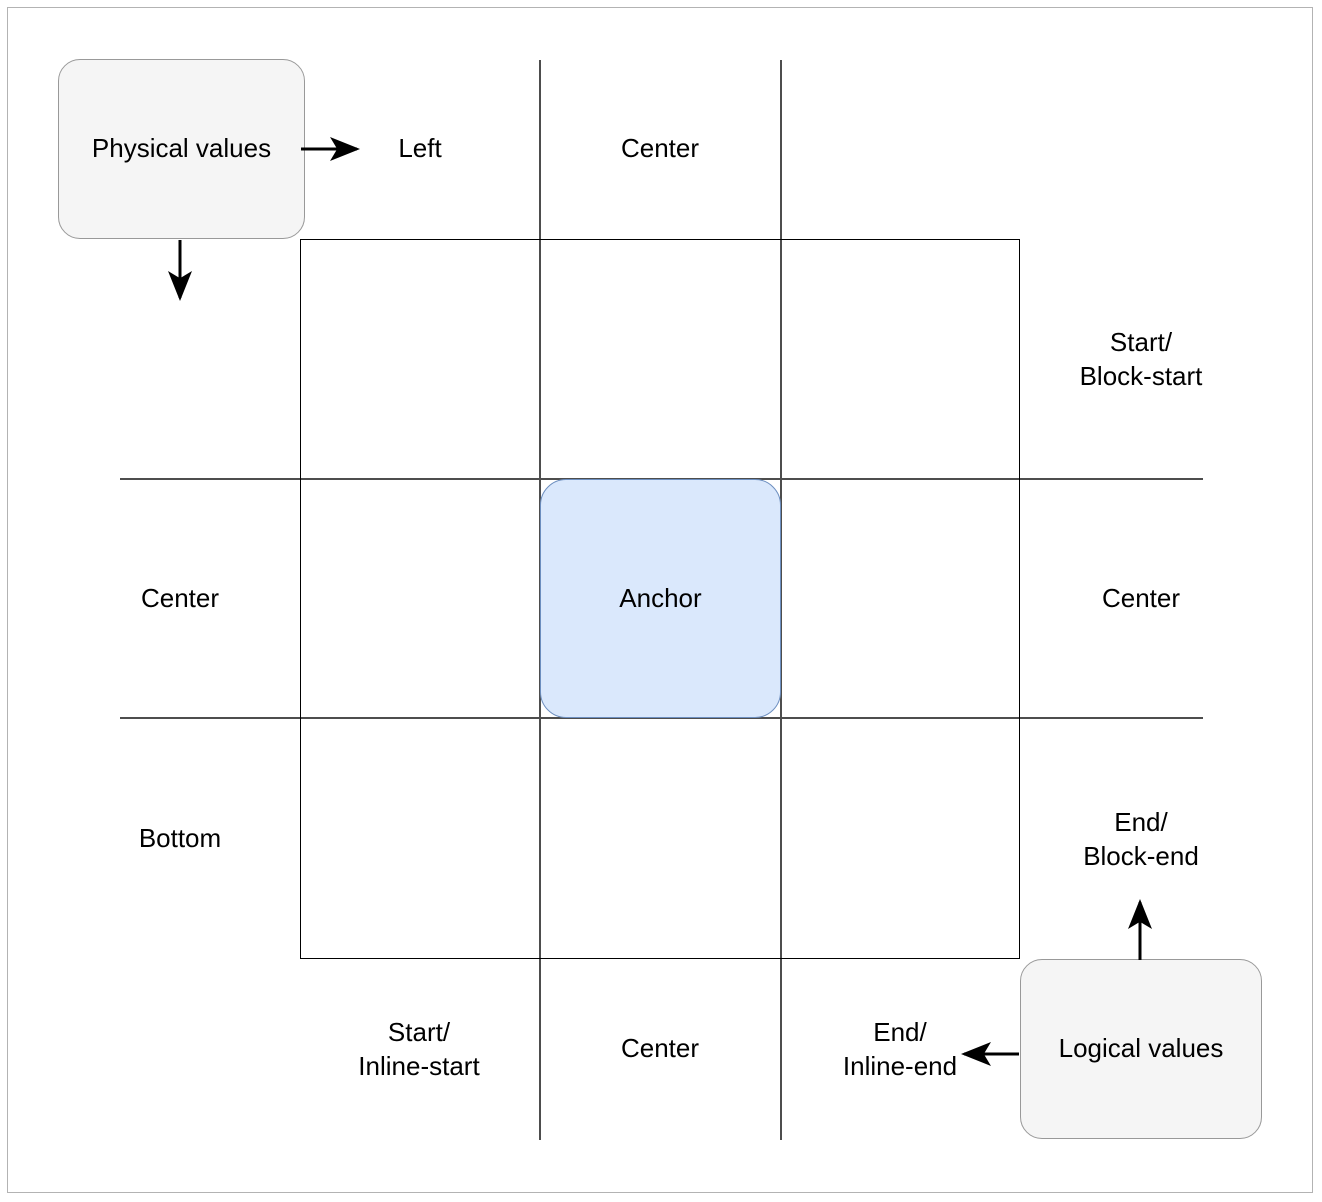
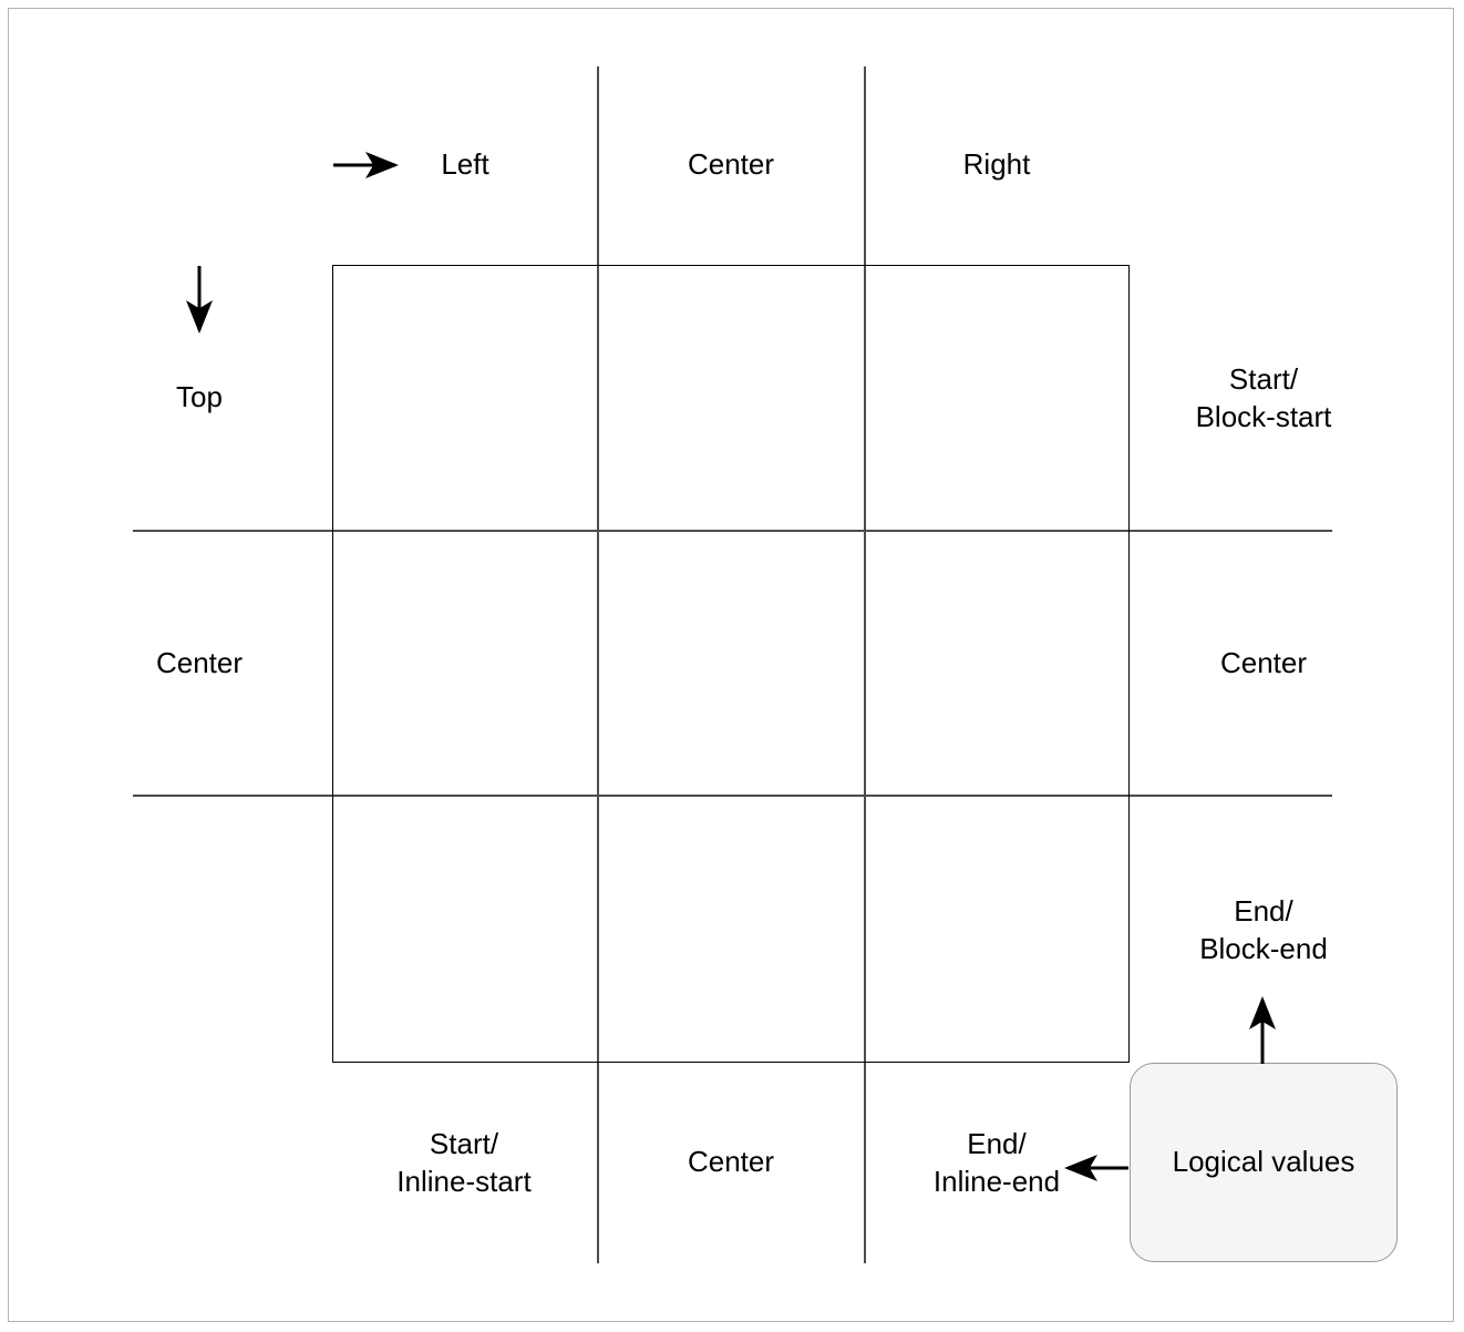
- Anchor
- Physical values
  Logical values
  Left
  Center
+ Right
+ Top
  Center
- Bottom
  Start/
  Block-start
  Center
  End/
  Block-end
  Start/
  Inline-start
  Center
  End/
  Inline-end
